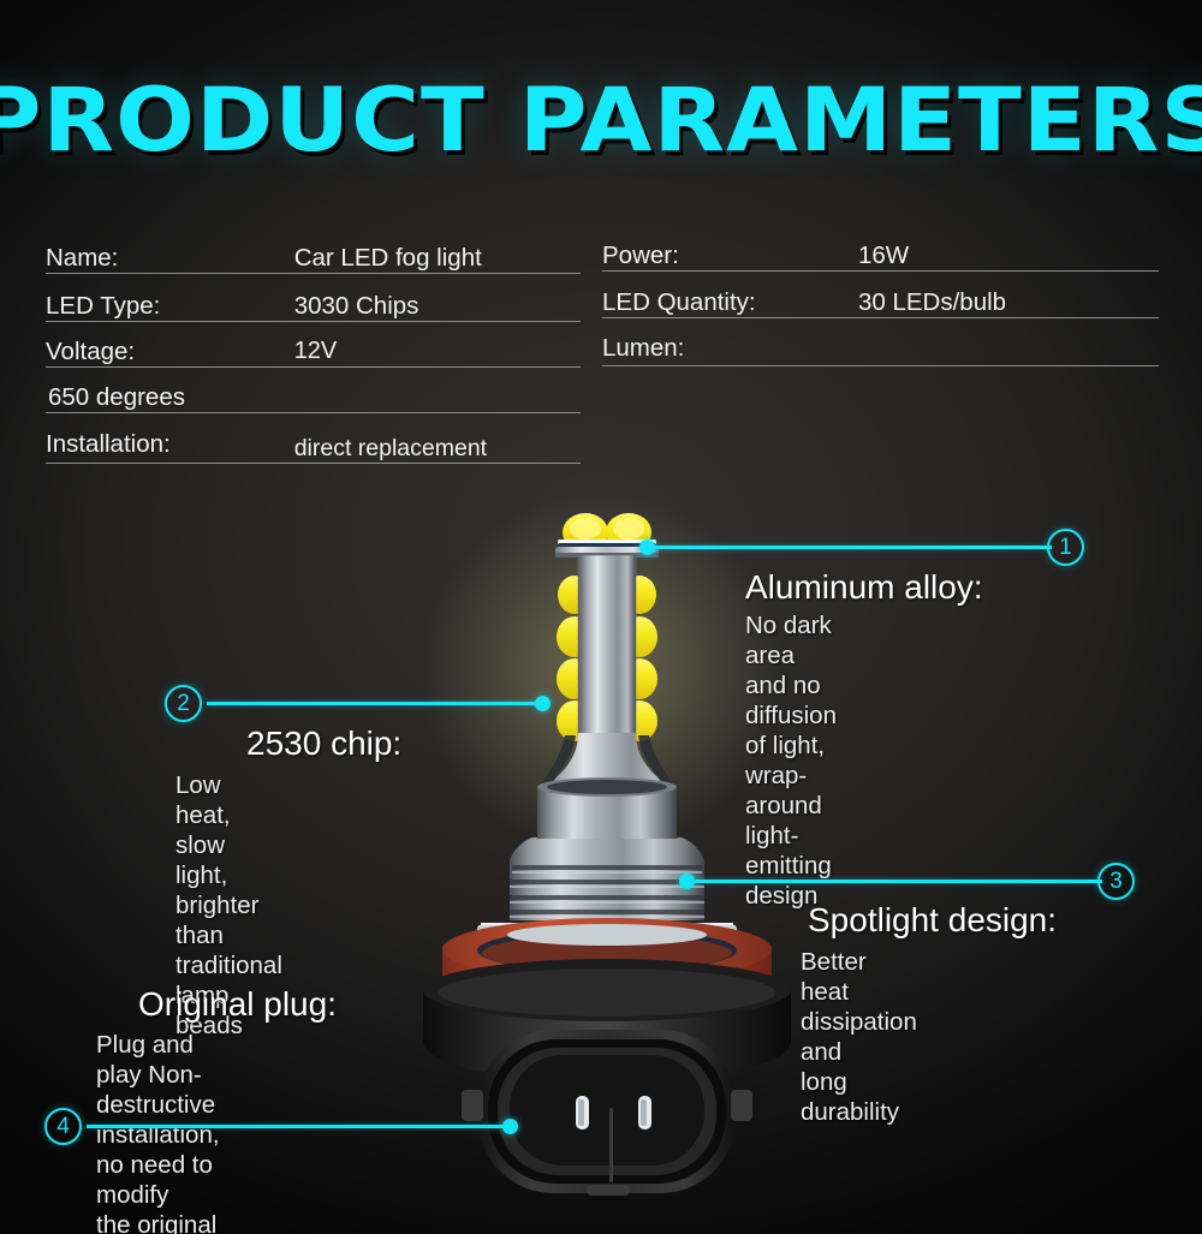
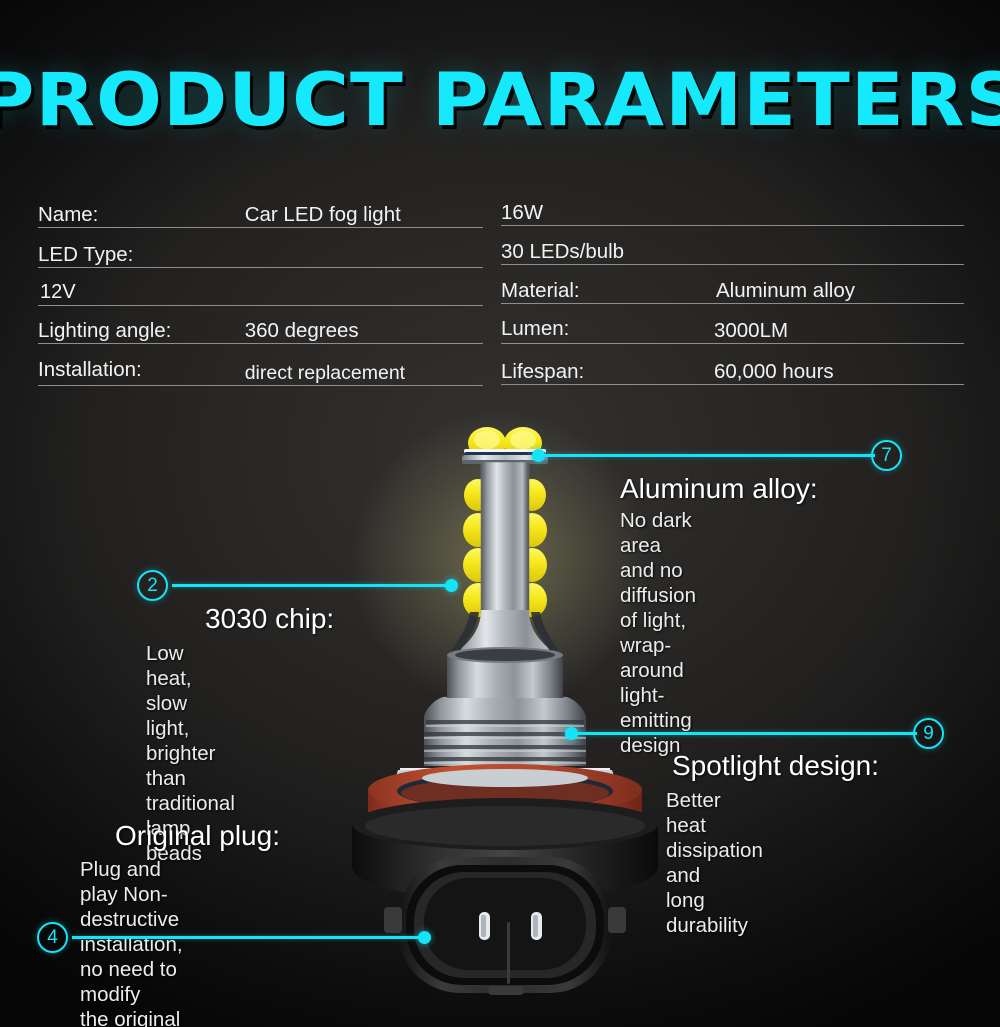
  PRODUCT PARAMETERS
  Name:
  Car LED fog light
  LED Type:
- 3030 Chips
- Voltage:
  12V
+ Lighting angle:
- 650 degrees
+ 360 degrees
  Installation:
  direct replacement
- Power:
  16W
- LED Quantity:
  30 LEDs/bulb
+ Material:
+ Aluminum alloy
  Lumen:
+ 3000LM
+ Lifespan:
+ 60,000 hours
- 1
+ 7
  Aluminum alloy:
  No dark area and no diffusion of light,
  wrap-around light-emitting design
  2
- 2530 chip:
+ 3030 chip:
  Low heat, slow light, brighter
  than traditional lamp beads
- 3
+ 9
  Spotlight design:
  Better heat dissipation and
  long durability
  Original plug:
  Plug and play Non-destructive
  installation, no need to modify
  4
